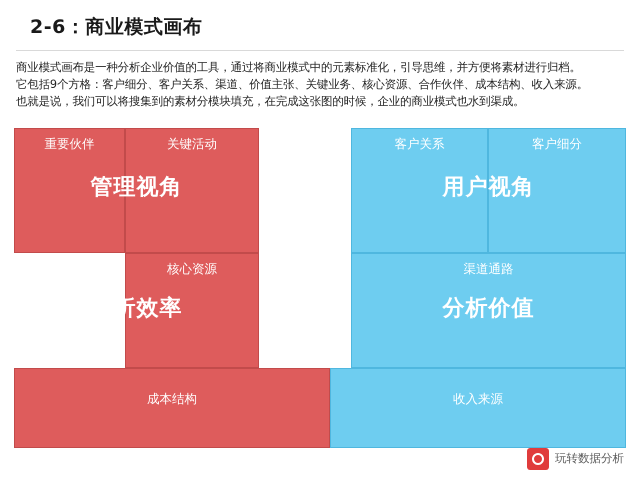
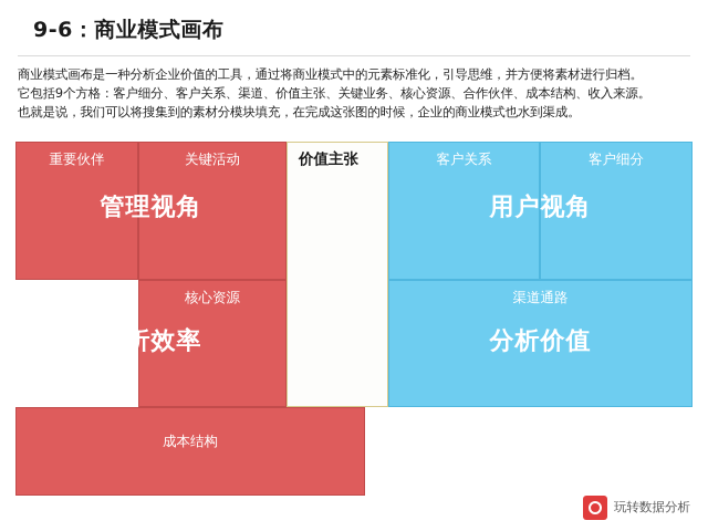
- 2-6：商业模式画布
+ 9-6：商业模式画布
  商业模式画布是一种分析企业价值的工具，通过将商业模式中的元素标准化，引导思维，并方便将素材进行归档。
  它包括9个方格：客户细分、客户关系、渠道、价值主张、关键业务、核心资源、合作伙伴、成本结构、收入来源。
  也就是说，我们可以将搜集到的素材分模块填充，在完成这张图的时候，企业的商业模式也水到渠成。
  重要伙伴
  关键活动
  核心资源
  管理视角
  分析效率
+ 价值主张
  客户关系
  客户细分
  渠道通路
  用户视角
  分析价值
  成本结构
- 收入来源
  玩转数据分析
